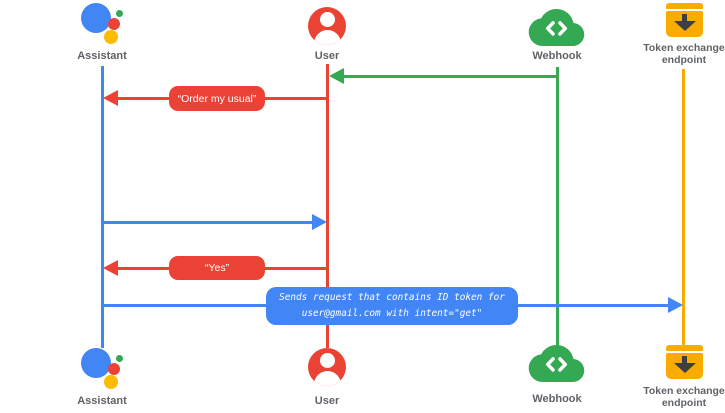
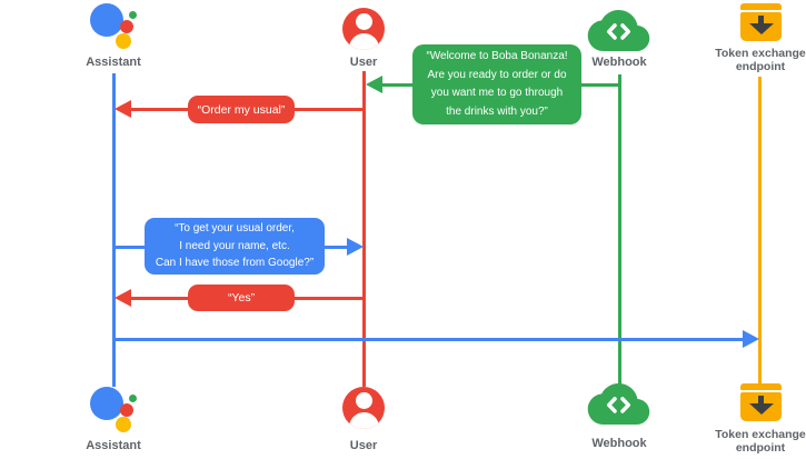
  Assistant
  User
  Webhook
  Token exchange
  endpoint
+ “Welcome to Boba Bonanza!
+ Are you ready to order or do
+ you want me to go through
+ the drinks with you?”
  “Order my usual”
+ “To get your usual order,
+ I need your name, etc.
+ Can I have those from Google?”
  “Yes”
- Sends request that contains ID token for
- user@gmail.com with intent="get"
  Assistant
  User
  Webhook
  Token exchange
  endpoint
